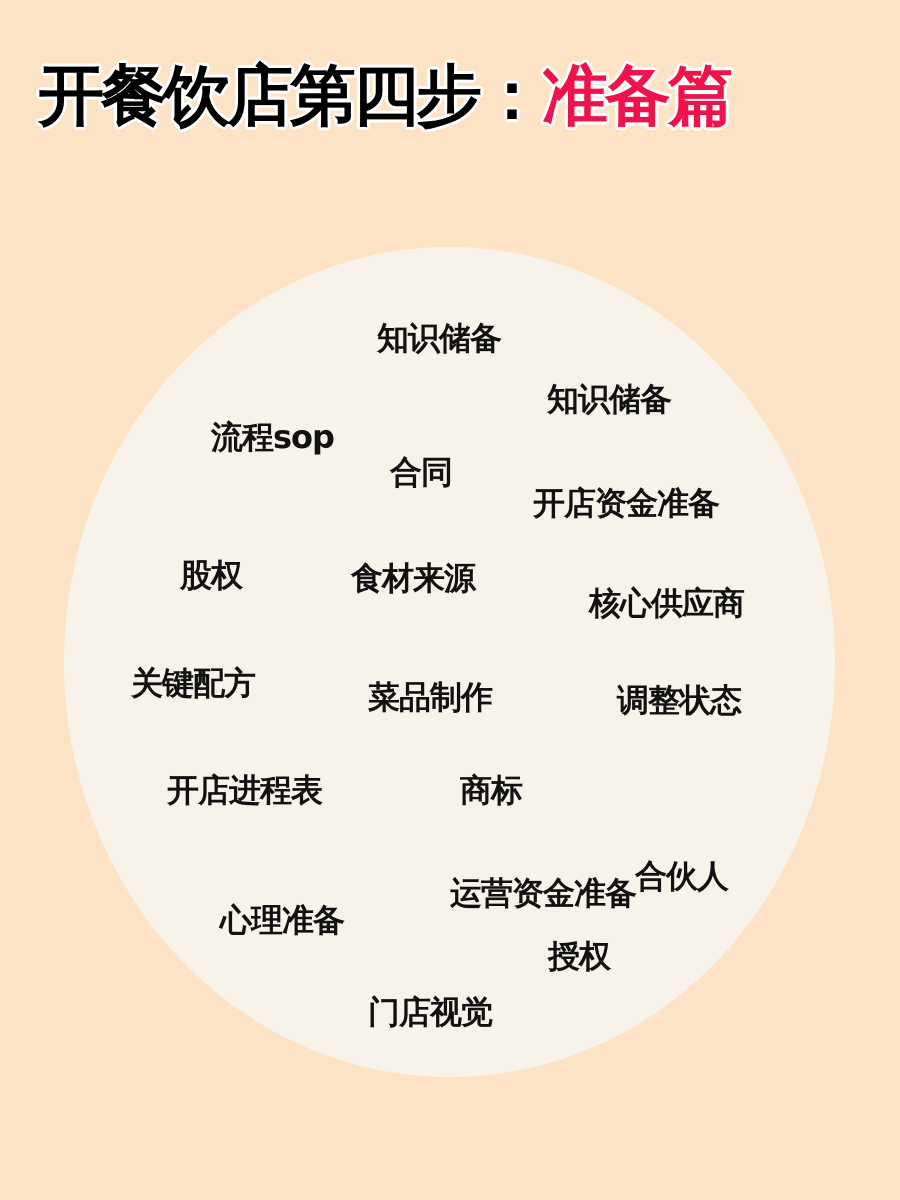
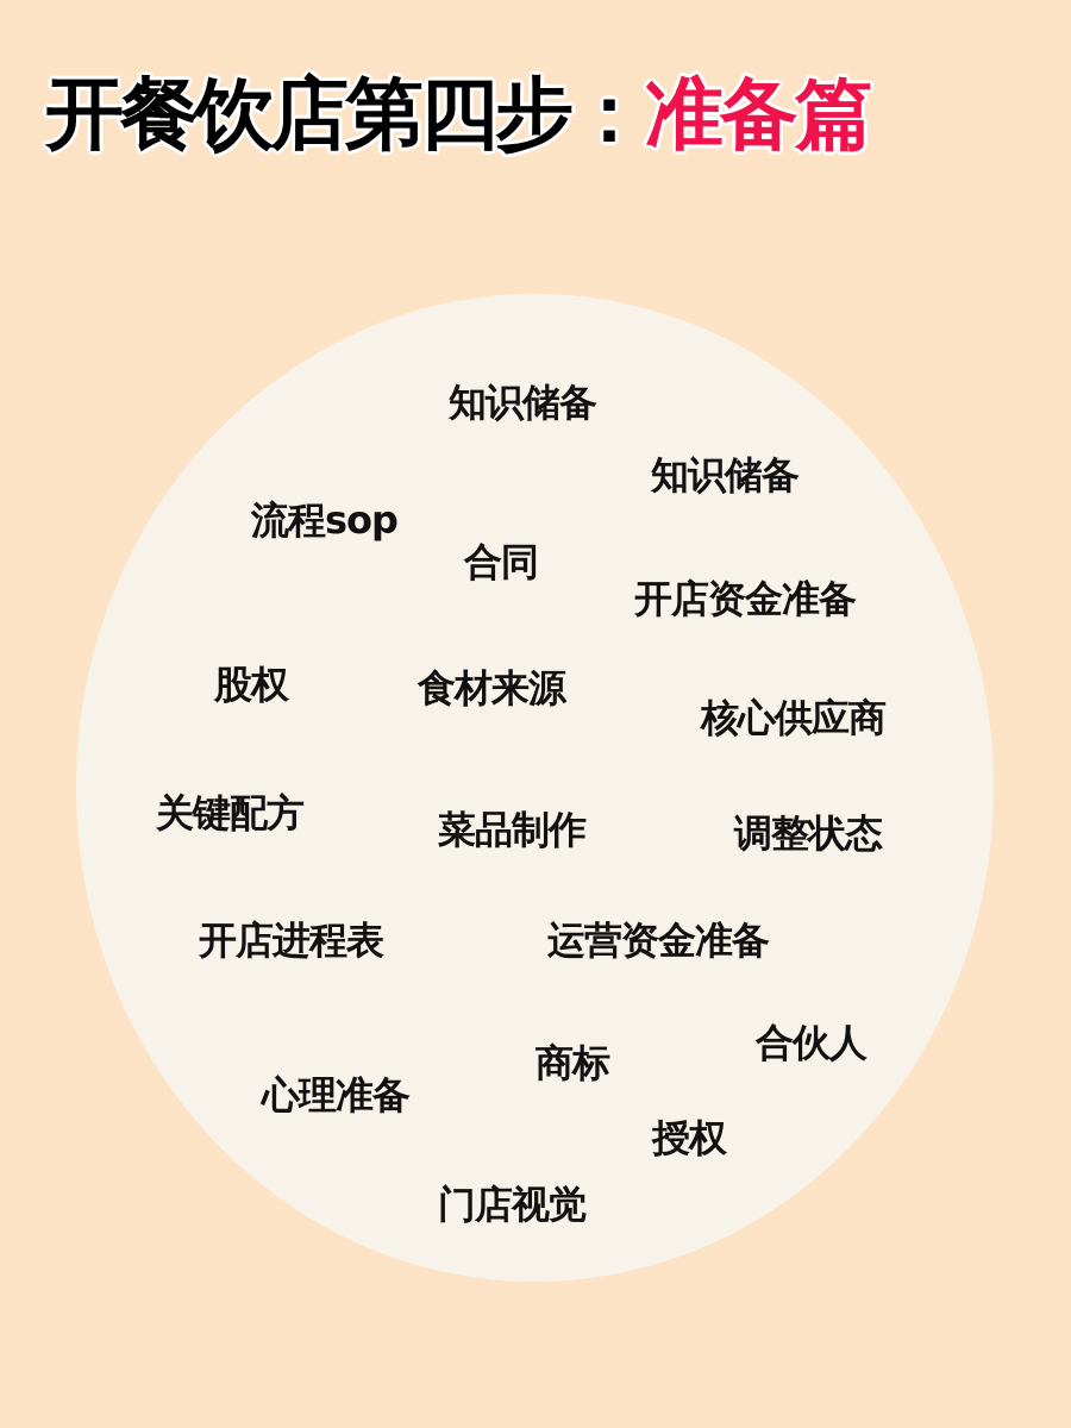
  开餐饮店第四步：准备篇
  知识储备
  知识储备
  流程sop
  合同
  开店资金准备
  股权
  食材来源
  核心供应商
  关键配方
  菜品制作
  调整状态
  开店进程表
- 商标
+ 运营资金准备
  合伙人
- 运营资金准备
+ 商标
  心理准备
  授权
  门店视觉
